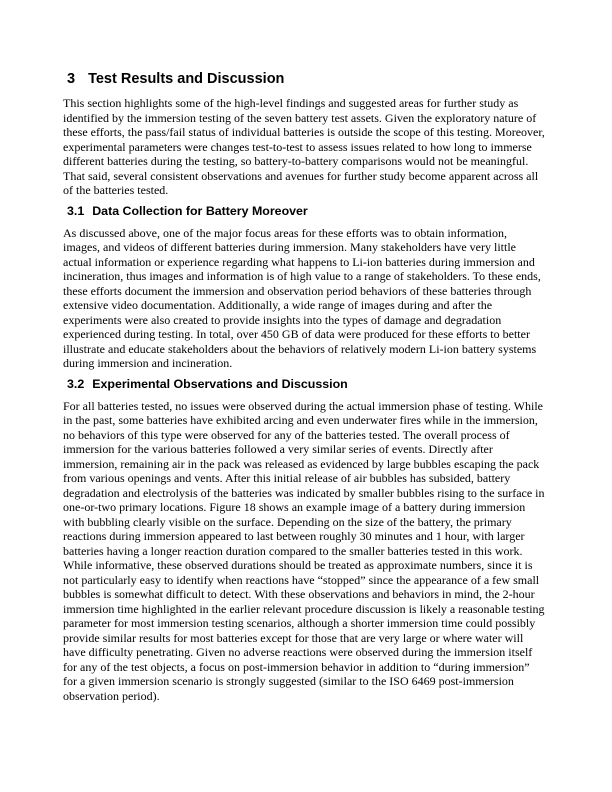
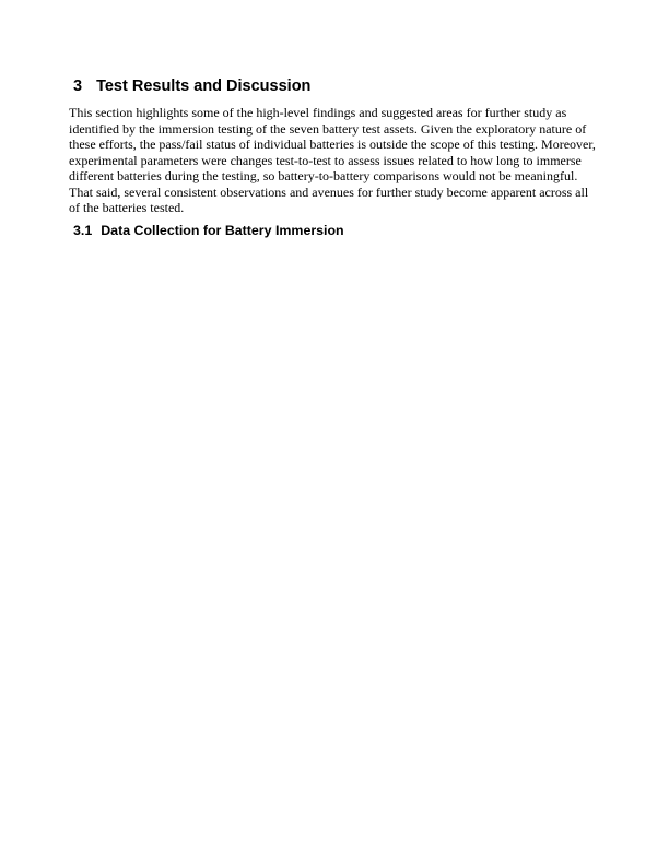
  3 Test Results and Discussion
  This section highlights some of the high-level findings and suggested areas for further study as identified by the immersion testing of the seven battery test assets. Given the exploratory nature of these efforts, the pass/fail status of individual batteries is outside the scope of this testing. Moreover, experimental parameters were changes test-to-test to assess issues related to how long to immerse different batteries during the testing, so battery-to-battery comparisons would not be meaningful. That said, several consistent observations and avenues for further study become apparent across all of the batteries tested.
- 3.1 Data Collection for Battery Moreover
+ 3.1 Data Collection for Battery Immersion
- As discussed above, one of the major focus areas for these efforts was to obtain information, images, and videos of different batteries during immersion. Many stakeholders have very little actual information or experience regarding what happens to Li-ion batteries during immersion and incineration, thus images and information is of high value to a range of stakeholders. To these ends, these efforts document the immersion and observation period behaviors of these batteries through extensive video documentation. Additionally, a wide range of images during and after the experiments were also created to provide insights into the types of damage and degradation experienced during testing. In total, over 450 GB of data were produced for these efforts to better illustrate and educate stakeholders about the behaviors of relatively modern Li-ion battery systems during immersion and incineration.
- 3.2 Experimental Observations and Discussion
- For all batteries tested, no issues were observed during the actual immersion phase of testing. While in the past, some batteries have exhibited arcing and even underwater fires while in the immersion, no behaviors of this type were observed for any of the batteries tested. The overall process of immersion for the various batteries followed a very similar series of events. Directly after immersion, remaining air in the pack was released as evidenced by large bubbles escaping the pack from various openings and vents. After this initial release of air bubbles has subsided, battery degradation and electrolysis of the batteries was indicated by smaller bubbles rising to the surface in one-or-two primary locations. Figure 18 shows an example image of a battery during immersion with bubbling clearly visible on the surface. Depending on the size of the battery, the primary reactions during immersion appeared to last between roughly 30 minutes and 1 hour, with larger batteries having a longer reaction duration compared to the smaller batteries tested in this work. While informative, these observed durations should be treated as approximate numbers, since it is not particularly easy to identify when reactions have “stopped” since the appearance of a few small bubbles is somewhat difficult to detect. With these observations and behaviors in mind, the 2-hour immersion time highlighted in the earlier relevant procedure discussion is likely a reasonable testing parameter for most immersion testing scenarios, although a shorter immersion time could possibly provide similar results for most batteries except for those that are very large or where water will have difficulty penetrating. Given no adverse reactions were observed during the immersion itself for any of the test objects, a focus on post-immersion behavior in addition to “during immersion” for a given immersion scenario is strongly suggested (similar to the ISO 6469 post-immersion observation period).
